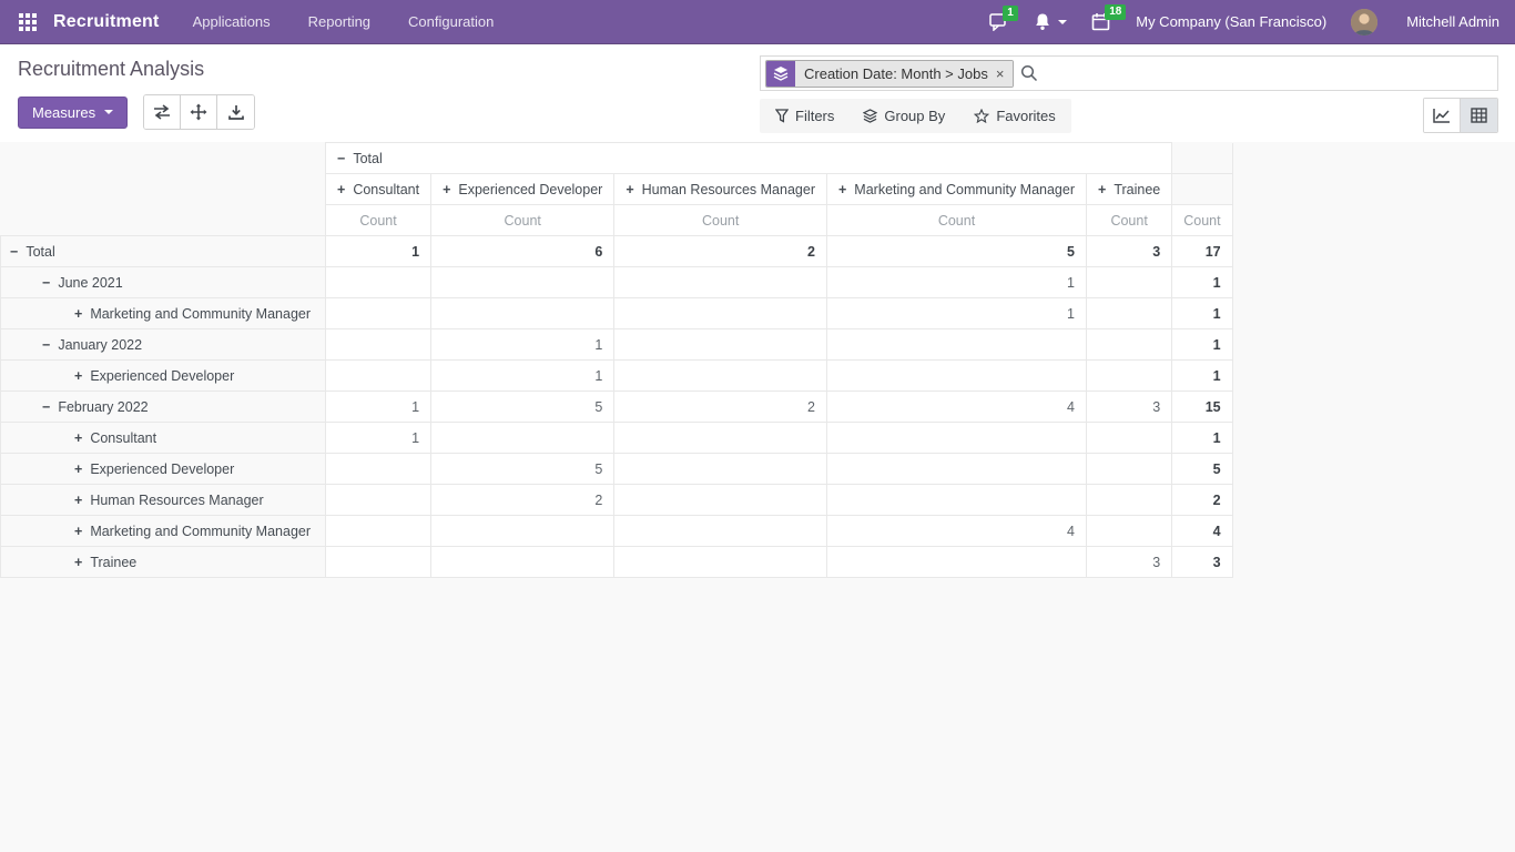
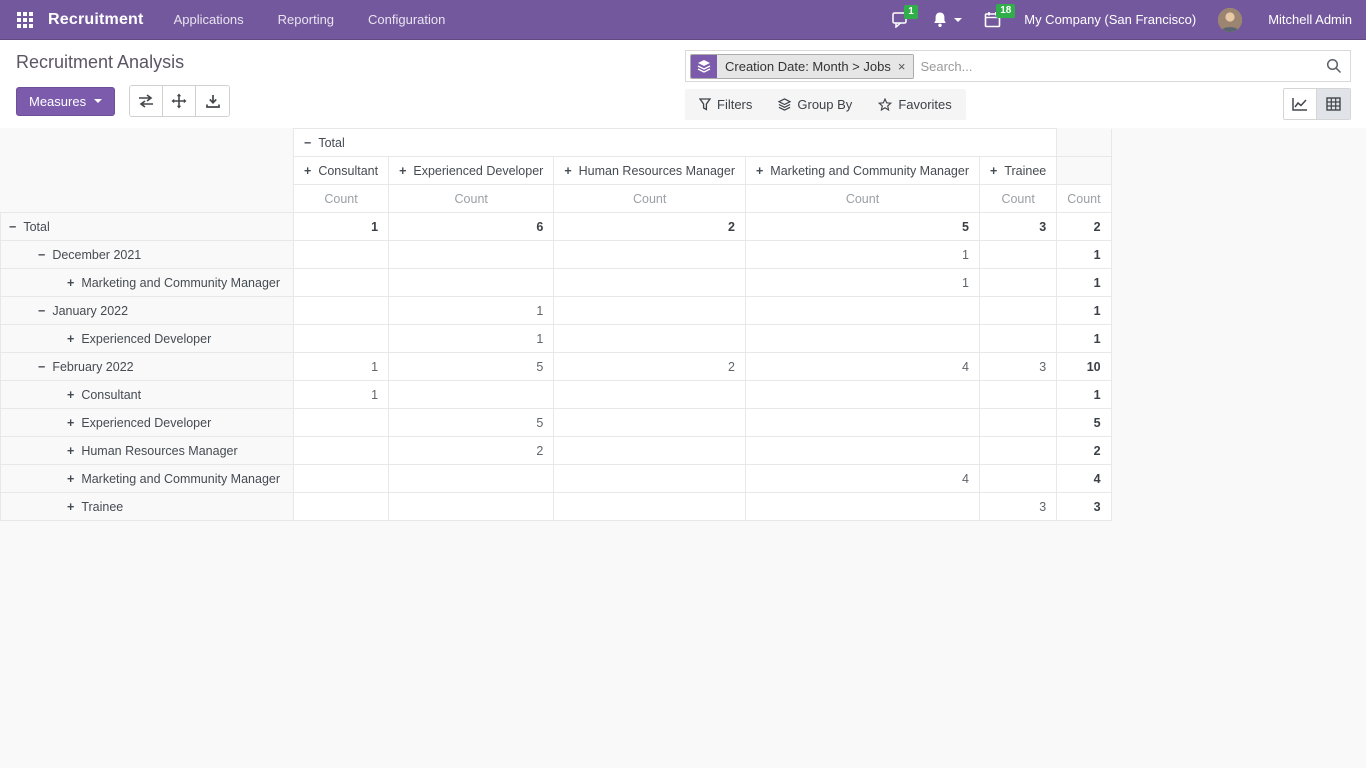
  Recruitment
  Applications
  Reporting
  Configuration
  1
  18
  My Company (San Francisco)
  Mitchell Admin
  Recruitment Analysis
  Measures
  Creation Date: Month > Jobs
  ×
+ Search...
  Filters
  Group By
  Favorites
  	− Total
  + Consultant	+ Experienced Developer	+ Human Resources Manager	+ Marketing and Community Manager	+ Trainee
  Count	Count	Count	Count	Count	Count
- − Total	1	6	2	5	3	17
+ − Total	1	6	2	5	3	2
- − June 2021				1		1
+ − December 2021				1		1
  + Marketing and Community Manager				1		1
  − January 2022		1				1
  + Experienced Developer		1				1
- − February 2022	1	5	2	4	3	15
+ − February 2022	1	5	2	4	3	10
  + Consultant	1					1
  + Experienced Developer		5				5
  + Human Resources Manager		2				2
  + Marketing and Community Manager				4		4
  + Trainee					3	3
